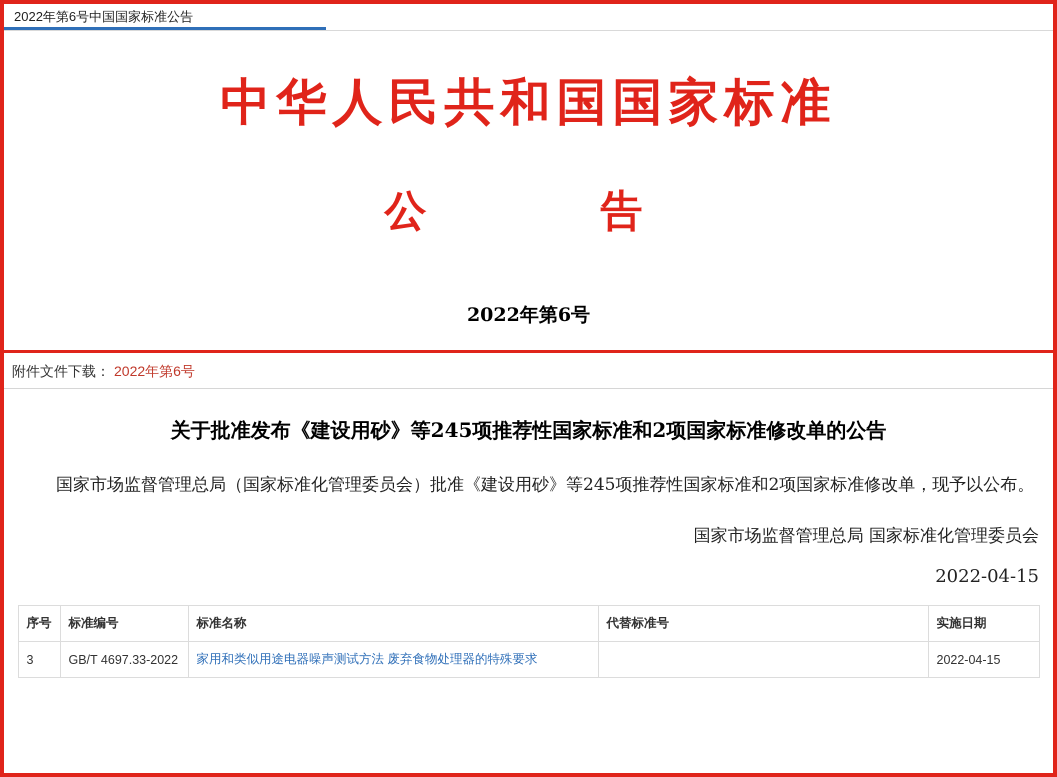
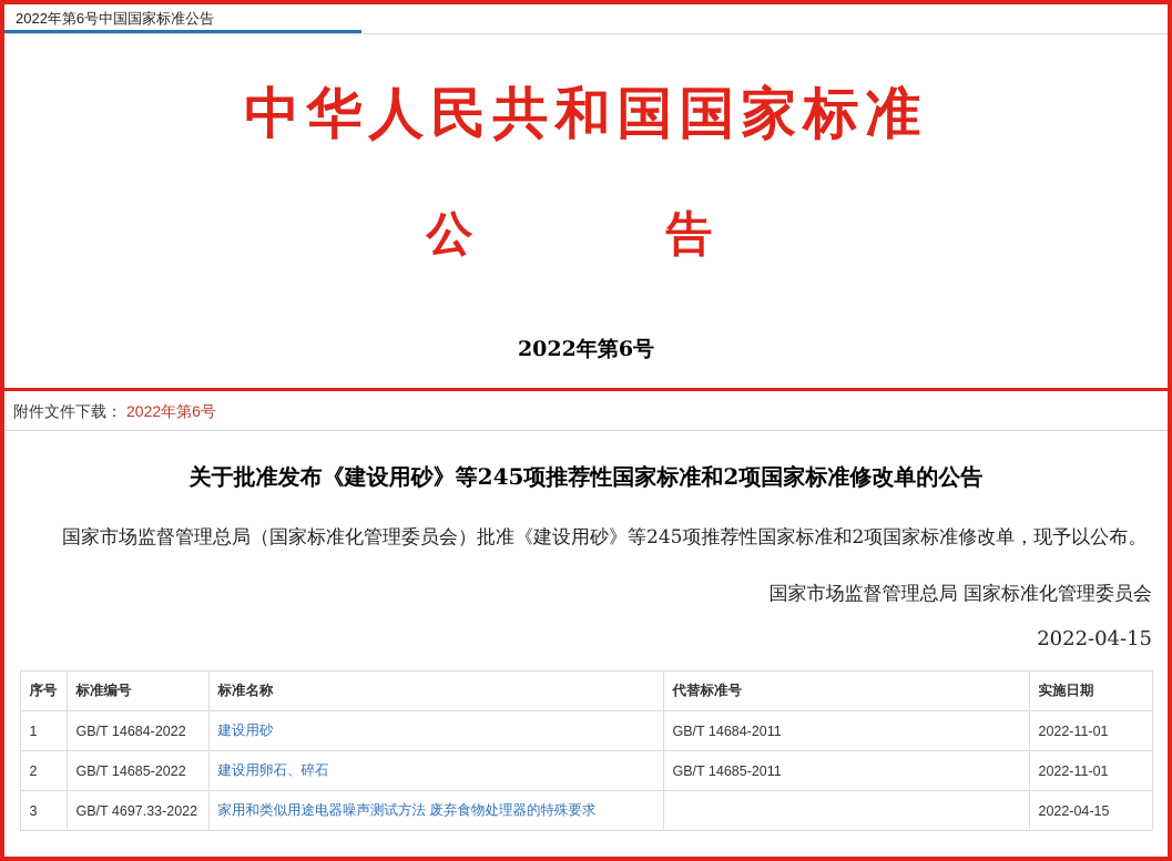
  2022年第6号中国国家标准公告
  中华人民共和国国家标准
  公 告
  2022年第6号
  附件文件下载： 2022年第6号
  关于批准发布《建设用砂》等245项推荐性国家标准和2项国家标准修改单的公告
  国家市场监督管理总局（国家标准化管理委员会）批准《建设用砂》等245项推荐性国家标准和2项国家标准修改单，现予以公布。
  国家市场监督管理总局 国家标准化管理委员会
  2022-04-15
  序号	标准编号	标准名称	代替标准号	实施日期
+ 1	GB/T 14684-2022	建设用砂	GB/T 14684-2011	2022-11-01
+ 2	GB/T 14685-2022	建设用卵石、碎石	GB/T 14685-2011	2022-11-01
  3	GB/T 4697.33-2022	家用和类似用途电器噪声测试方法 废弃食物处理器的特殊要求		2022-04-15
